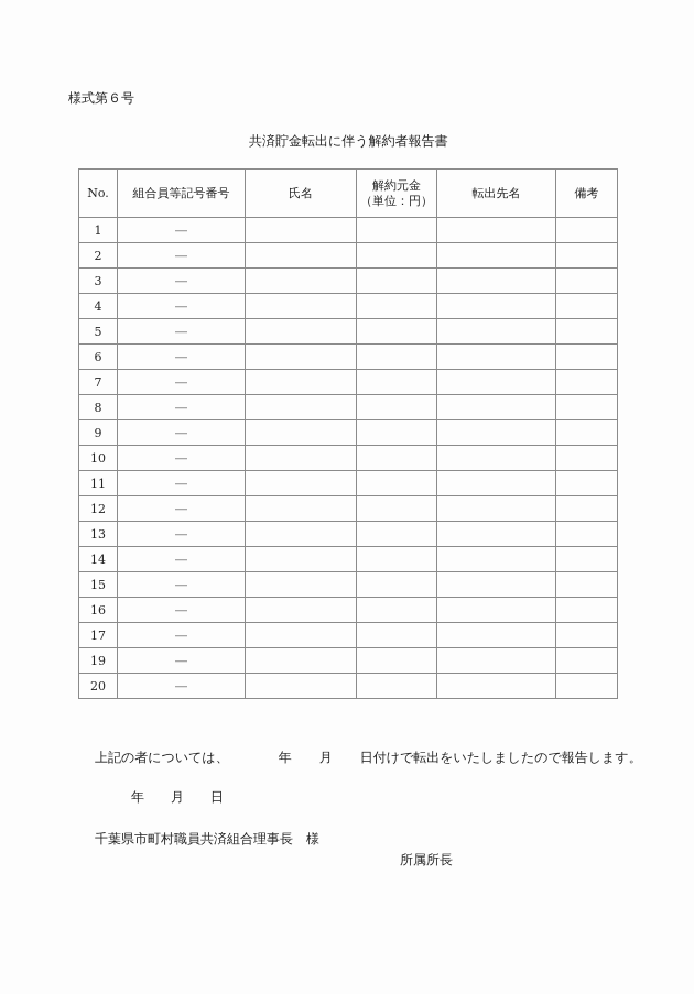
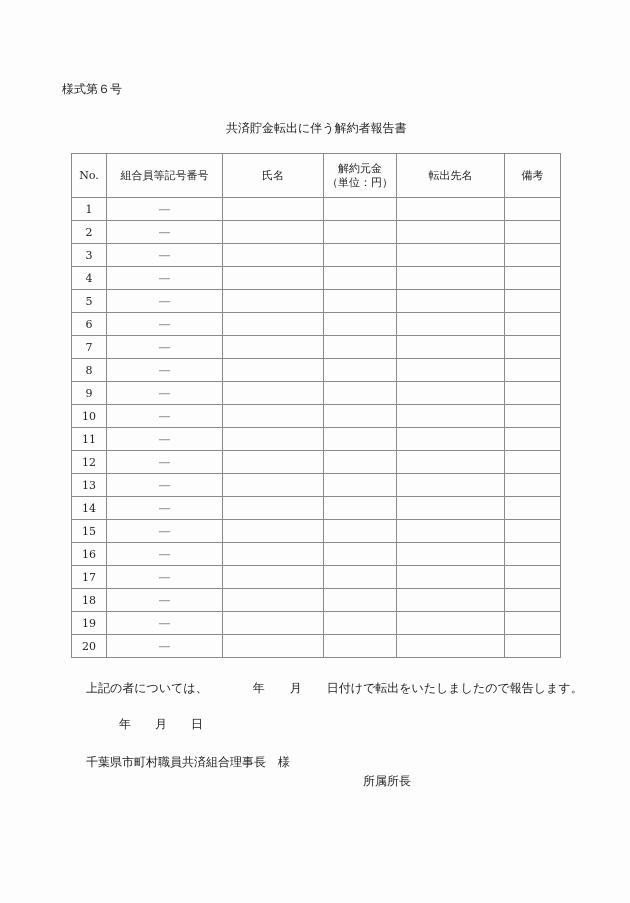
  様式第６号
  共済貯金転出に伴う解約者報告書
  No.	組合員等記号番号	氏名	解約元金 （単位：円）	転出先名	備考
  1	―
  2	―
  3	―
  4	―
  5	―
  6	―
  7	―
  8	―
  9	―
  10	―
  11	―
  12	―
  13	―
  14	―
  15	―
  16	―
  17	―
+ 18	―
  19	―
  20	―
  上記の者については、 年 月 日付けで転出をいたしましたので報告します。
  年 月 日
  千葉県市町村職員共済組合理事長 様
  所属所長
